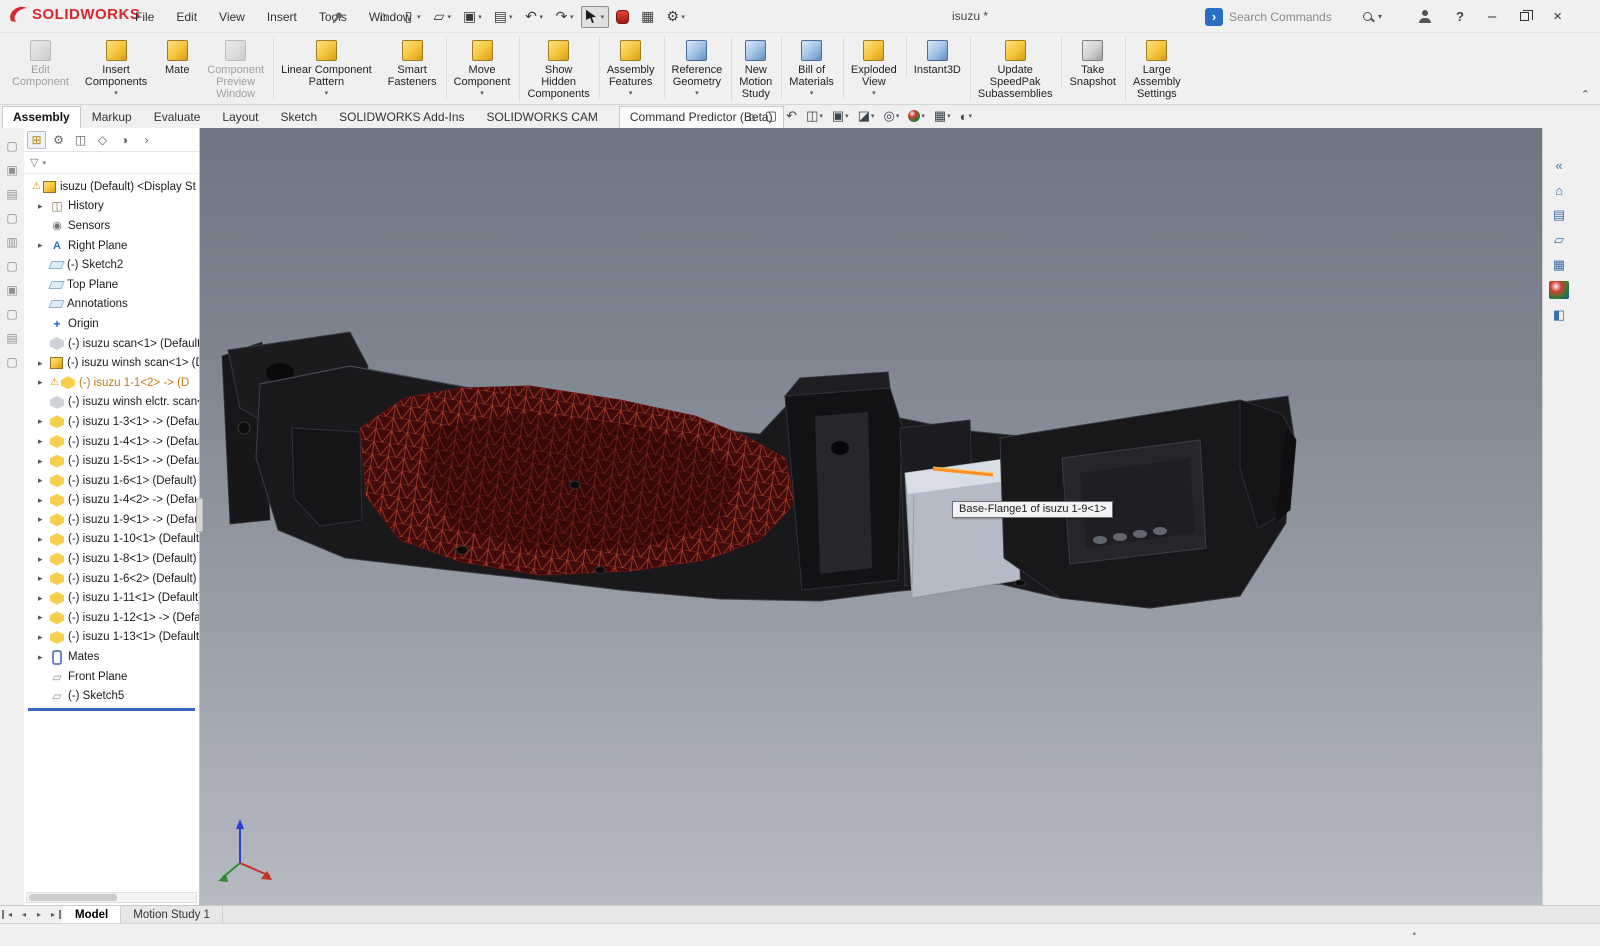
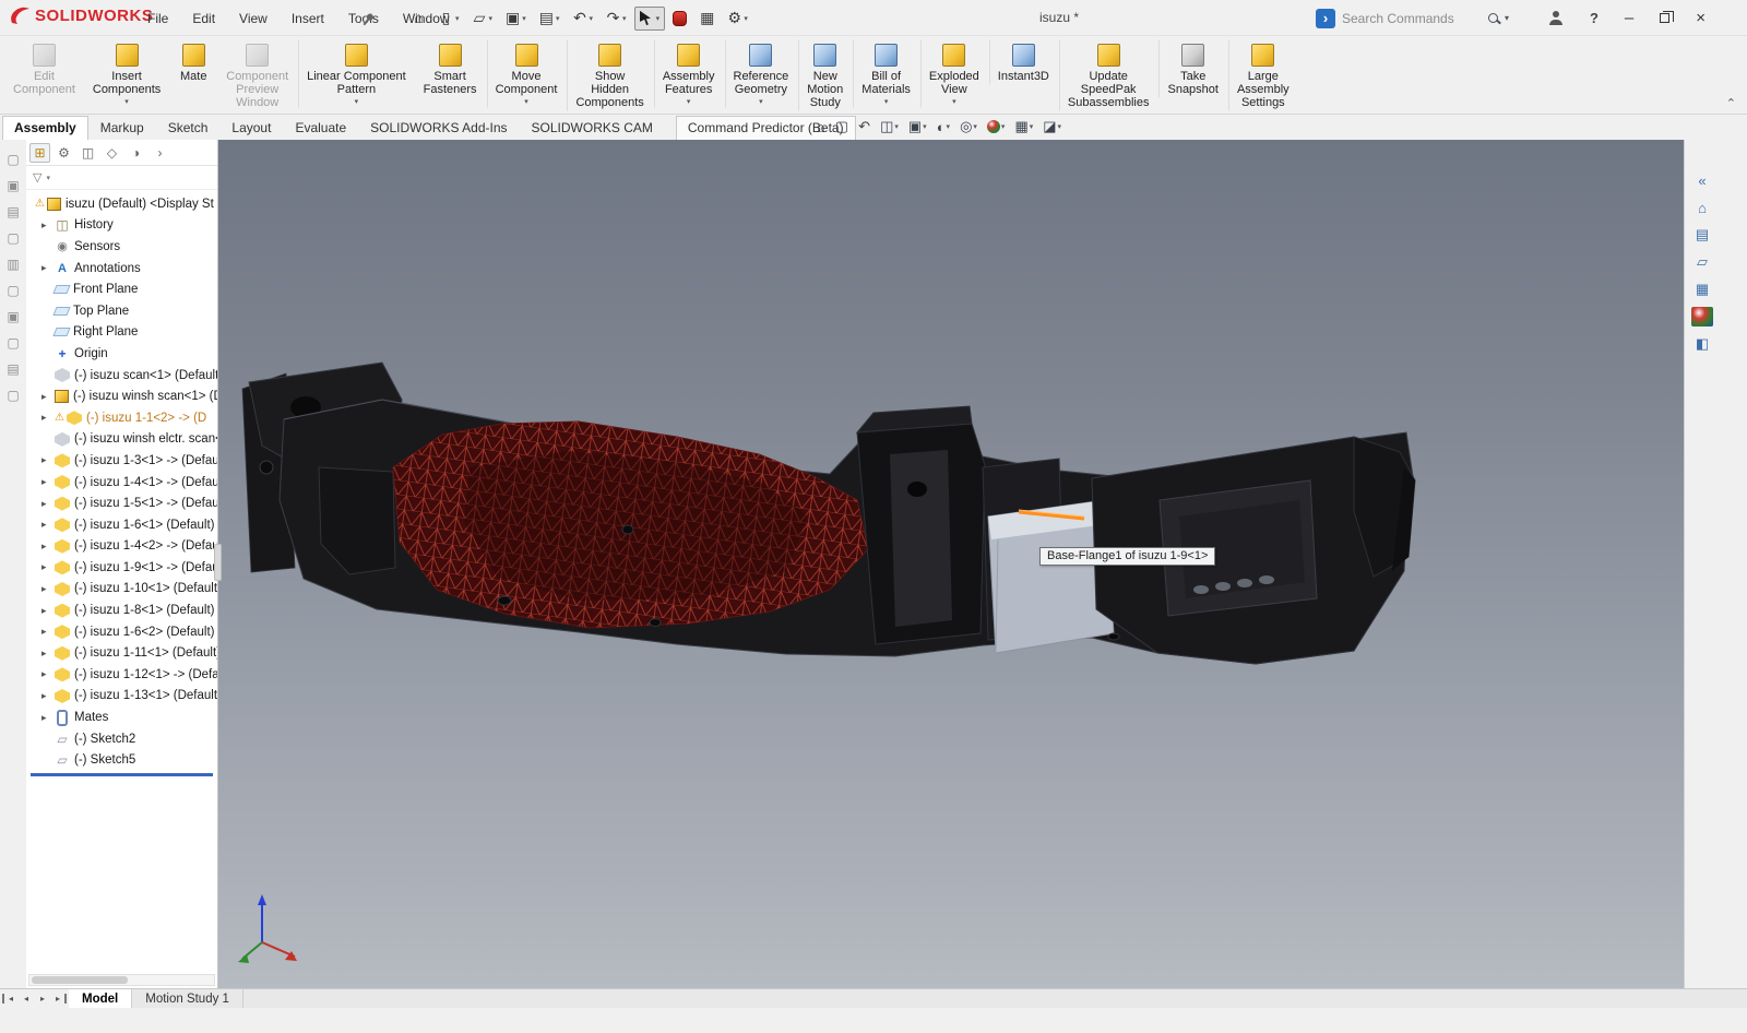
  SOLIDWORKS
  File
  Edit
  View
  Insert
  Window
  ⌂
  ▯
  ▱
  ▣
  ▤
  ↶
  ↷
  ▦
  ⚙
  isuzu *
  ›
  Search Commands
  ▾
  ?
  –
  ×
  Edit
  Component
  Insert
  Components
  Mate
  Component
  Preview
  Window
  Linear Component
  Pattern
  Smart
  Fasteners
  Move
  Component
  Show
  Hidden
  Components
  Assembly
  Features
  Reference
  Geometry
  New
  Motion
  Study
  Bill of
  Materials
  Exploded
  View
  Instant3D
  Update
  SpeedPak
  Subassemblies
  Take
  Snapshot
  Large
  Assembly
  Settings
  ⌃
  Assembly
  Markup
- Evaluate
+ Sketch
  Layout
- Sketch
+ Evaluate
  SOLIDWORKS Add-Ins
  SOLIDWORKS CAM
  Command Predictor (Beta)
  ⌂
  ▢
  ↶
  ◫
  ▣
- ◪
+ ◐
  ◎
  ▦
- ◐
+ ◪
  ▢
  ▣
  ▤
  ▢
  ▥
  ▢
  ▣
  ▢
  ▤
  ▢
  ⊞
  ⚙
  ◫
  ◇
  ◑
  ›
  ▽
  ⚠
  isuzu (Default) <Display St
  ▸
  History
  Sensors
  ▸
- Right Plane
+ Annotations
- (-) Sketch2
+ Front Plane
  Top Plane
- Annotations
+ Right Plane
  Origin
  (-) isuzu scan<1> (Default
  ▸
  (-) isuzu winsh scan<1> (
  ▸
  ⚠
  (-) isuzu 1-1<2> -> (D
  (-) isuzu winsh elctr. scan
  ▸
  (-) isuzu 1-3<1> -> (Defau
  ▸
  (-) isuzu 1-4<1> -> (Defau
  ▸
  (-) isuzu 1-5<1> -> (Defau
  ▸
  (-) isuzu 1-6<1> (Default)
  ▸
  (-) isuzu 1-4<2> -> (Defa
  ▸
  (-) isuzu 1-9<1> -> (Defa
  ▸
  (-) isuzu 1-10<1> (Default
  ▸
  (-) isuzu 1-8<1> (Default)
  ▸
  (-) isuzu 1-6<2> (Default)
  ▸
  (-) isuzu 1-11<1> (Default
  ▸
  (-) isuzu 1-12<1> -> (Defa
  ▸
  (-) isuzu 1-13<1> (Default
  ▸
  Mates
- Front Plane
+ (-) Sketch2
  (-) Sketch5
  Base-Flange1 of isuzu 1-9<1>
  «
  ⌂
  ▤
  ▱
  ▦
  ◧
  ◂
  ◂
  ▸
  ▸
  Model
  Motion Study 1
- ▪
